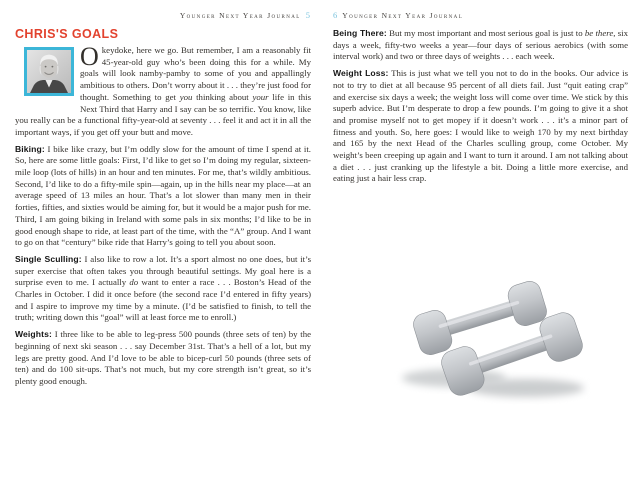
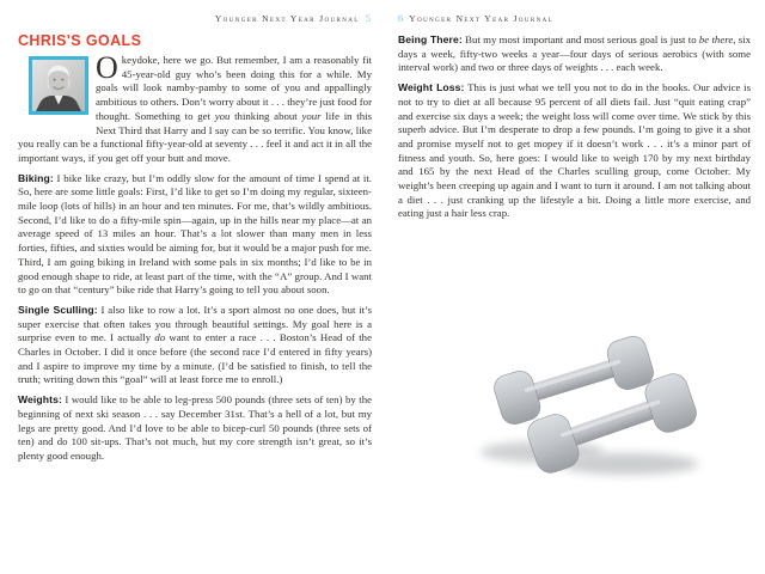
  Younger Next Year Journal 5
  6 Younger Next Year Journal
  CHRIS'S GOALS
  O
  keydoke, here we go. But remember, I am a reasonably fit 45-year-old guy who’s been doing this for a while. My goals will look namby-pamby to some of you and appallingly ambitious to others. Don’t worry about it . . . they’re just food for thought. Something to get you thinking about your life in this Next Third that Harry and I say can be so terrific. You know, like you really can be a functional fifty-year-old at seventy . . . feel it and act it in all the important ways, if you get off your butt and move.
- Biking: I bike like crazy, but I’m oddly slow for the amount of time I spend at it. So, here are some little goals: First, I’d like to get so I’m doing my regular, sixteen-mile loop (lots of hills) in an hour and ten minutes. For me, that’s wildly ambitious. Second, I’d like to do a fifty-mile spin—again, up in the hills near my place—at an average speed of 13 miles an hour. That’s a lot slower than many men in their forties, fifties, and sixties would be aiming for, but it would be a major push for me. Third, I am going biking in Ireland with some pals in six months; I’d like to be in good enough shape to ride, at least part of the time, with the “A” group. And I want to go on that “century” bike ride that Harry’s going to tell you about soon.
+ Biking: I bike like crazy, but I’m oddly slow for the amount of time I spend at it. So, here are some little goals: First, I’d like to get so I’m doing my regular, sixteen-mile loop (lots of hills) in an hour and ten minutes. For me, that’s wildly ambitious. Second, I’d like to do a fifty-mile spin—again, up in the hills near my place—at an average speed of 13 miles an hour. That’s a lot slower than many men in less forties, fifties, and sixties would be aiming for, but it would be a major push for me. Third, I am going biking in Ireland with some pals in six months; I’d like to be in good enough shape to ride, at least part of the time, with the “A” group. And I want to go on that “century” bike ride that Harry’s going to tell you about soon.
  Single Sculling: I also like to row a lot. It’s a sport almost no one does, but it’s super exercise that often takes you through beautiful settings. My goal here is a surprise even to me. I actually do want to enter a race . . . Boston’s Head of the Charles in October. I did it once before (the second race I’d entered in fifty years) and I aspire to improve my time by a minute. (I’d be satisfied to finish, to tell the truth; writing down this “goal” will at least force me to enroll.)
- Weights: I three like to be able to leg-press 500 pounds (three sets of ten) by the beginning of next ski season . . . say December 31st. That’s a hell of a lot, but my legs are pretty good. And I’d love to be able to bicep-curl 50 pounds (three sets of ten) and do 100 sit-ups. That’s not much, but my core strength isn’t great, so it’s plenty good enough.
+ Weights: I would like to be able to leg-press 500 pounds (three sets of ten) by the beginning of next ski season . . . say December 31st. That’s a hell of a lot, but my legs are pretty good. And I’d love to be able to bicep-curl 50 pounds (three sets of ten) and do 100 sit-ups. That’s not much, but my core strength isn’t great, so it’s plenty good enough.
  Being There: But my most important and most serious goal is just to be there, six days a week, fifty-two weeks a year—four days of serious aerobics (with some interval work) and two or three days of weights . . . each week.
  Weight Loss: This is just what we tell you not to do in the books. Our advice is not to try to diet at all because 95 percent of all diets fail. Just “quit eating crap” and exercise six days a week; the weight loss will come over time. We stick by this superb advice. But I’m desperate to drop a few pounds. I’m going to give it a shot and promise myself not to get mopey if it doesn’t work . . . it’s a minor part of fitness and youth. So, here goes: I would like to weigh 170 by my next birthday and 165 by the next Head of the Charles sculling group, come October. My weight’s been creeping up again and I want to turn it around. I am not talking about a diet . . . just cranking up the lifestyle a bit. Doing a little more exercise, and eating just a hair less crap.
